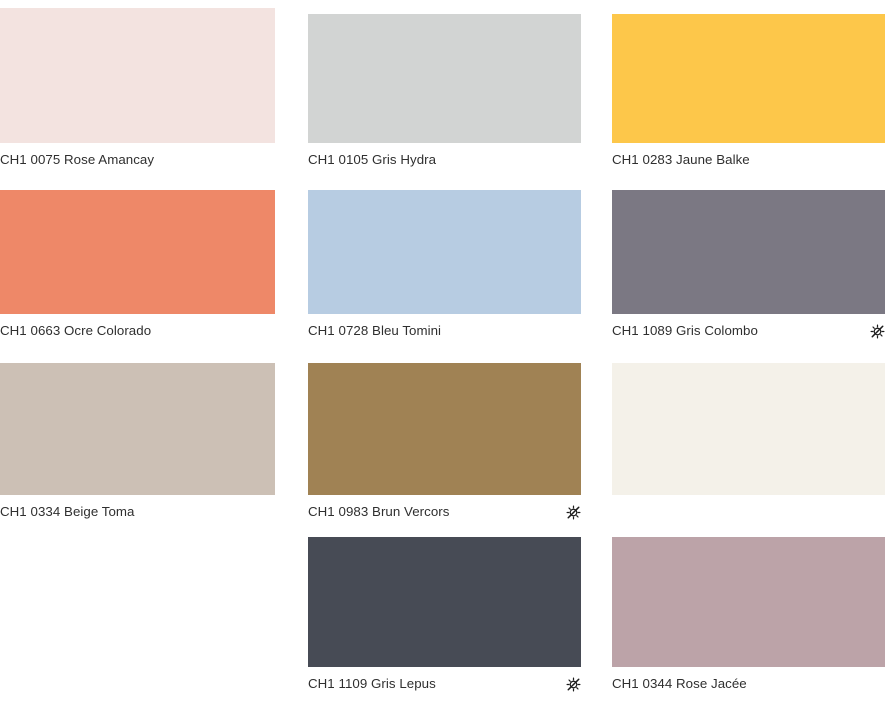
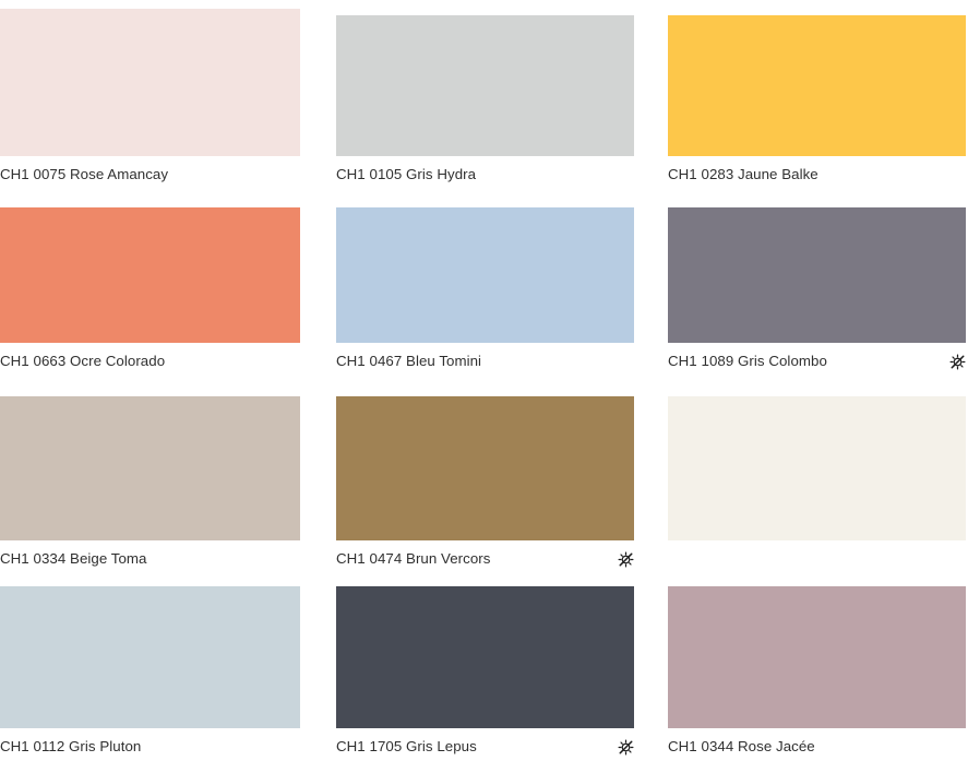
  CH1 0075 Rose Amancay
  CH1 0105 Gris Hydra
  CH1 0283 Jaune Balke
  CH1 0663 Ocre Colorado
- CH1 0728 Bleu Tomini
+ CH1 0467 Bleu Tomini
  CH1 1089 Gris Colombo
  CH1 0334 Beige Toma
- CH1 0983 Brun Vercors
+ CH1 0474 Brun Vercors
+ CH1 0112 Gris Pluton
- CH1 1109 Gris Lepus
+ CH1 1705 Gris Lepus
  CH1 0344 Rose Jacée
